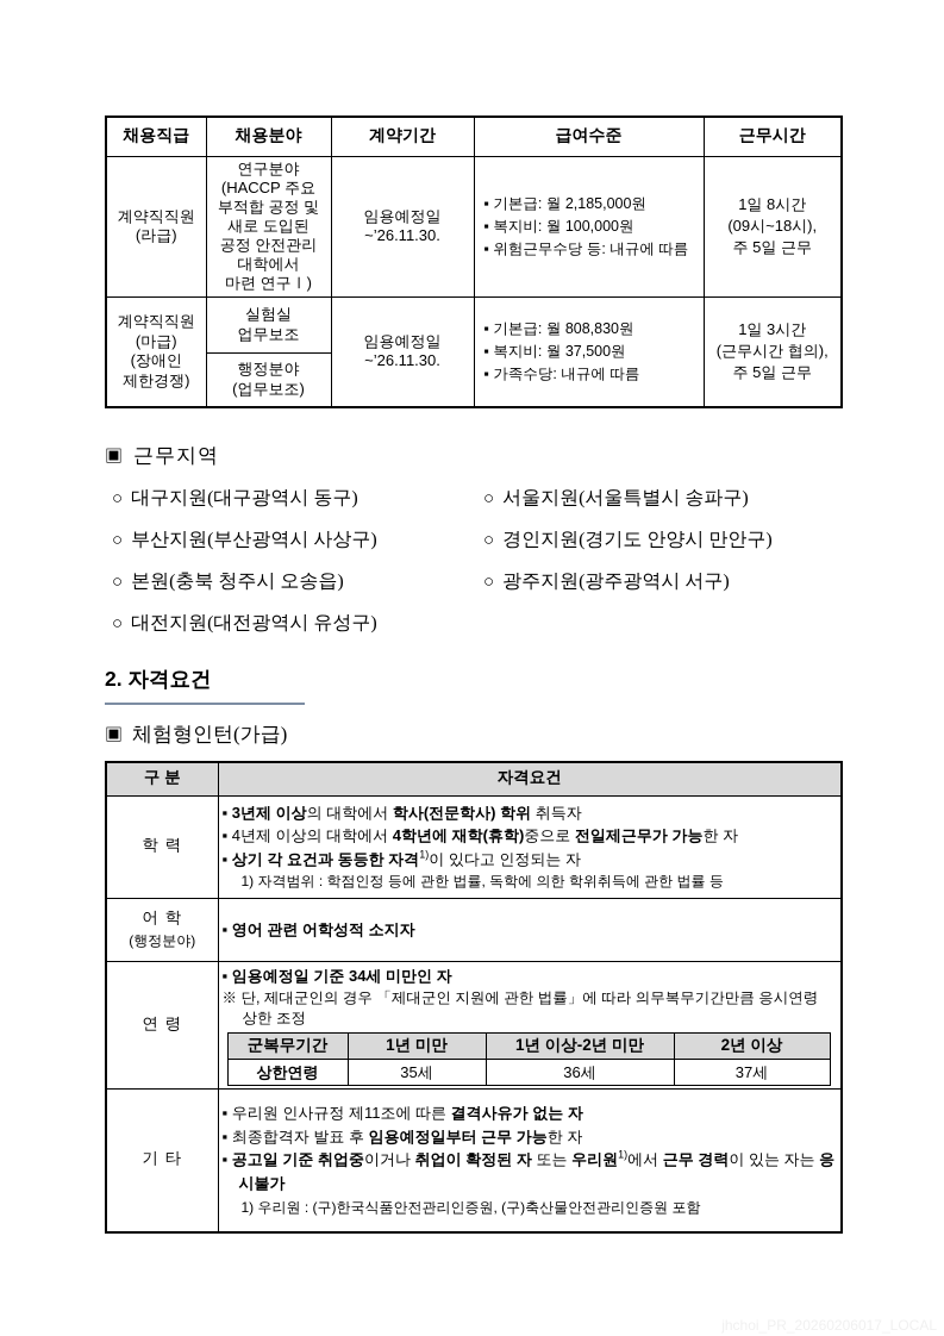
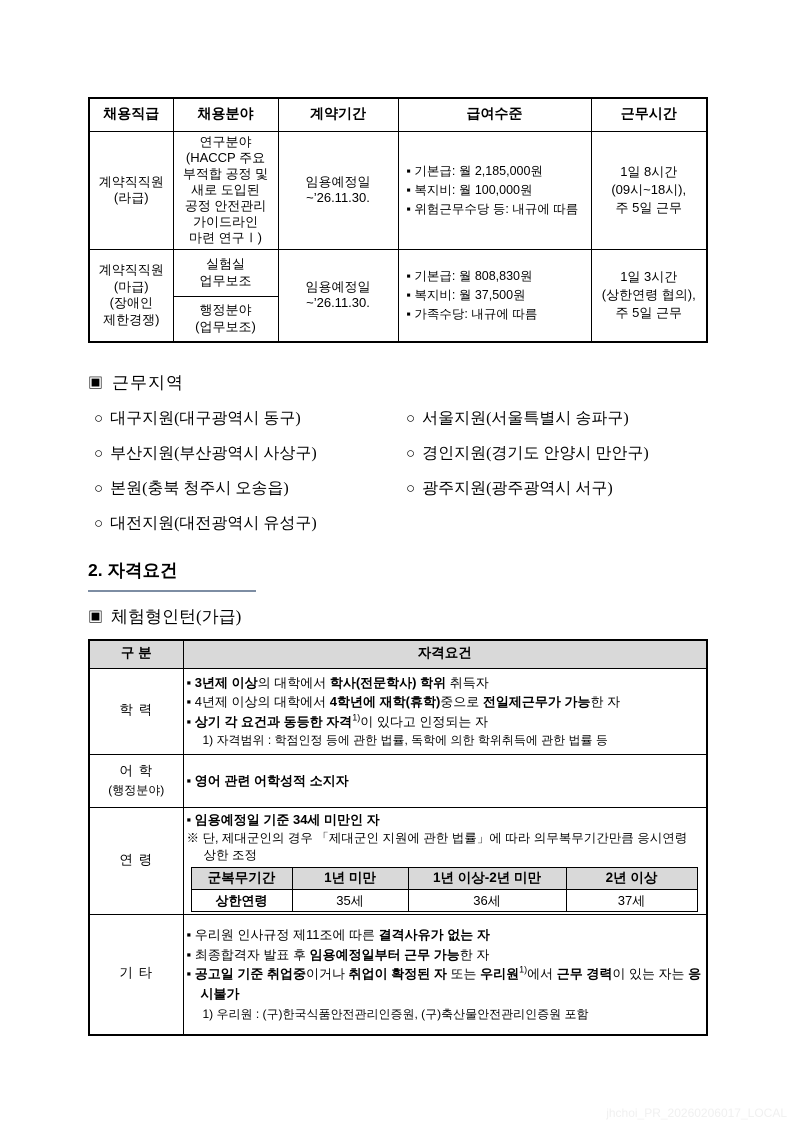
  채용직급	채용분야	계약기간	급여수준	근무시간
- 계약직직원 (라급)	연구분야 (HACCP 주요 부적합 공정 및 새로 도입된 공정 안전관리 대학에서 마련 연구Ⅰ)	임용예정일 ~’26.11.30.	▪ 기본급: 월 2,185,000원 ▪ 복지비: 월 100,000원 ▪ 위험근무수당 등: 내규에 따름	1일 8시간 (09시~18시), 주 5일 근무
+ 계약직직원 (라급)	연구분야 (HACCP 주요 부적합 공정 및 새로 도입된 공정 안전관리 가이드라인 마련 연구Ⅰ)	임용예정일 ~’26.11.30.	▪ 기본급: 월 2,185,000원 ▪ 복지비: 월 100,000원 ▪ 위험근무수당 등: 내규에 따름	1일 8시간 (09시~18시), 주 5일 근무
- 계약직직원 (마급) (장애인 제한경쟁)	실험실 업무보조	임용예정일 ~’26.11.30.	▪ 기본급: 월 808,830원 ▪ 복지비: 월 37,500원 ▪ 가족수당: 내규에 따름	1일 3시간 (근무시간 협의), 주 5일 근무
+ 계약직직원 (마급) (장애인 제한경쟁)	실험실 업무보조	임용예정일 ~’26.11.30.	▪ 기본급: 월 808,830원 ▪ 복지비: 월 37,500원 ▪ 가족수당: 내규에 따름	1일 3시간 (상한연령 협의), 주 5일 근무
  행정분야 (업무보조)
  ▣ 근무지역
  ○ 대구지원(대구광역시 동구)
  ○ 부산지원(부산광역시 사상구)
  ○ 본원(충북 청주시 오송읍)
  ○ 대전지원(대전광역시 유성구)
  ○ 서울지원(서울특별시 송파구)
  ○ 경인지원(경기도 안양시 만안구)
  ○ 광주지원(광주광역시 서구)
  2. 자격요건
  ▣ 체험형인턴(가급)
  구 분	자격요건
  학 력	▪ 3년제 이상의 대학에서 학사(전문학사) 학위 취득자 ▪ 4년제 이상의 대학에서 4학년에 재학(휴학)중으로 전일제근무가 가능한 자 ▪ 상기 각 요건과 동등한 자격1)이 있다고 인정되는 자 1) 자격범위 : 학점인정 등에 관한 법률, 독학에 의한 학위취득에 관한 법률 등
  어 학 (행정분야)	▪ 영어 관련 어학성적 소지자
  연 령	▪ 임용예정일 기준 34세 미만인 자 ※ 단, 제대군인의 경우 「제대군인 지원에 관한 법률」에 따라 의무복무기간만큼 응시연령 상한 조정
  군복무기간	1년 미만	1년 이상-2년 미만	2년 이상
  상한연령	35세	36세	37세
  기 타	▪ 우리원 인사규정 제11조에 따른 결격사유가 없는 자 ▪ 최종합격자 발표 후 임용예정일부터 근무 가능한 자 ▪ 공고일 기준 취업중이거나 취업이 확정된 자 또는 우리원1)에서 근무 경력이 있는 자는 응시불가 1) 우리원 : (구)한국식품안전관리인증원, (구)축산물안전관리인증원 포함
